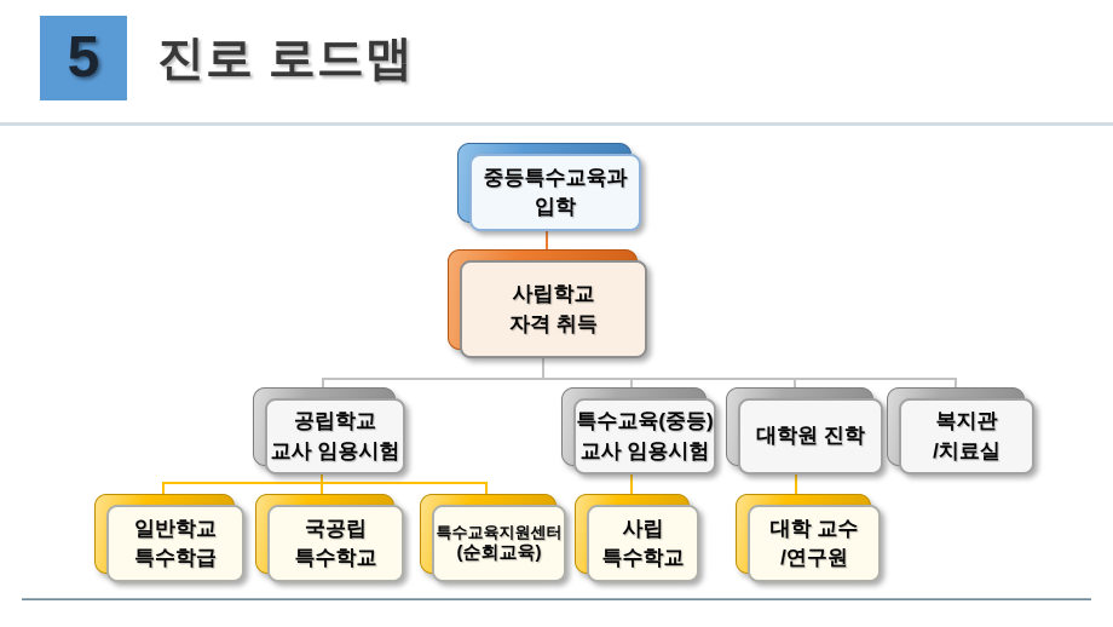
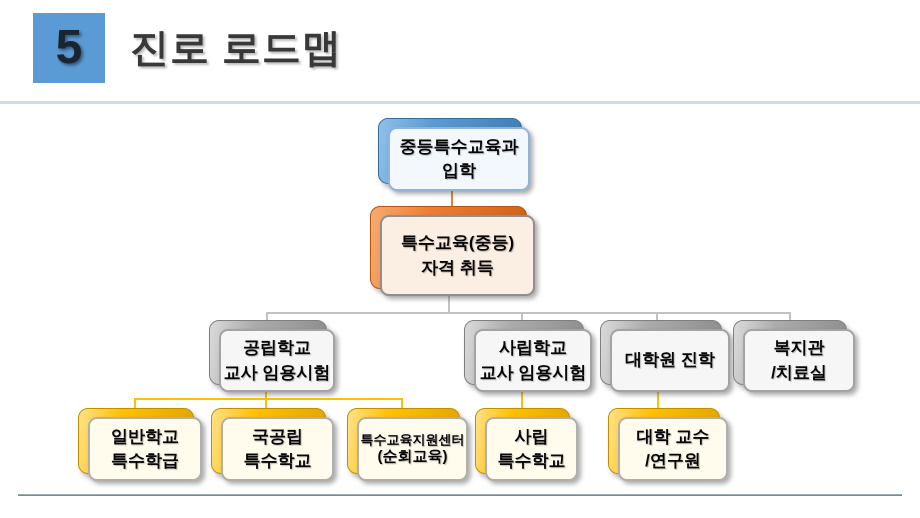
  5
  진로 로드맵
  중등특수교육과
  입학
- 사립학교
+ 특수교육(중등)
  자격 취득
  공립학교
  교사 임용시험
- 특수교육(중등)
+ 사립학교
  교사 임용시험
  대학원 진학
  복지관
  /치료실
  일반학교
  특수학급
  국공립
  특수학교
  특수교육지원센터
  (순회교육)
  사립
  특수학교
  대학 교수
  /연구원
